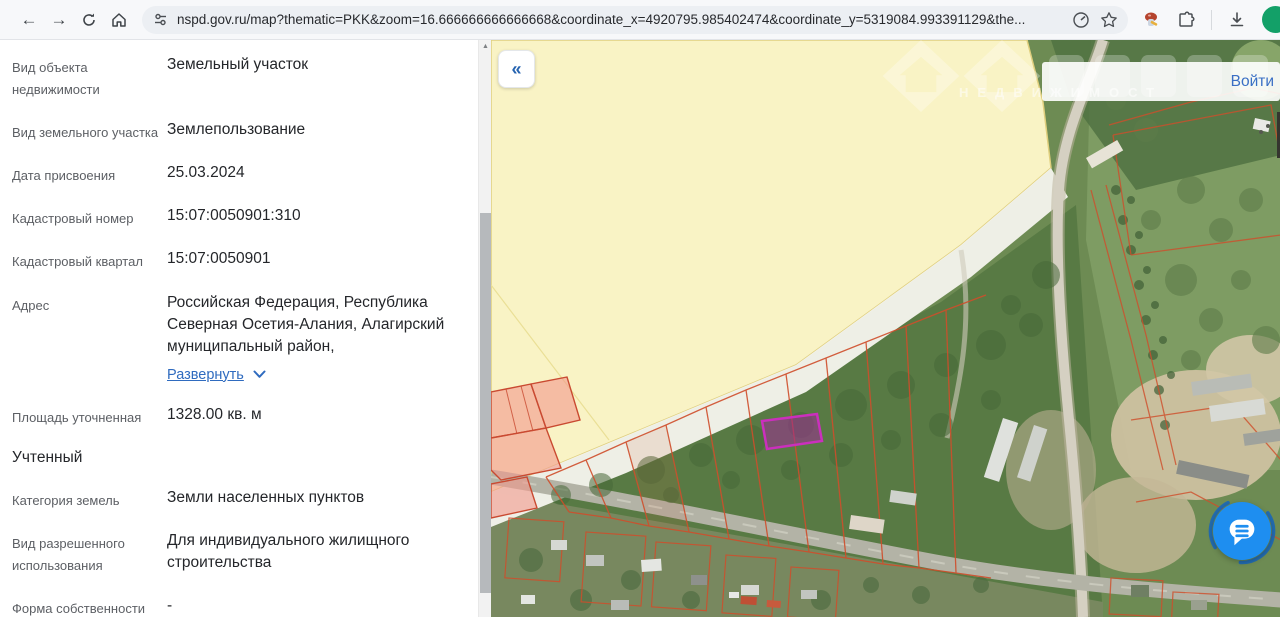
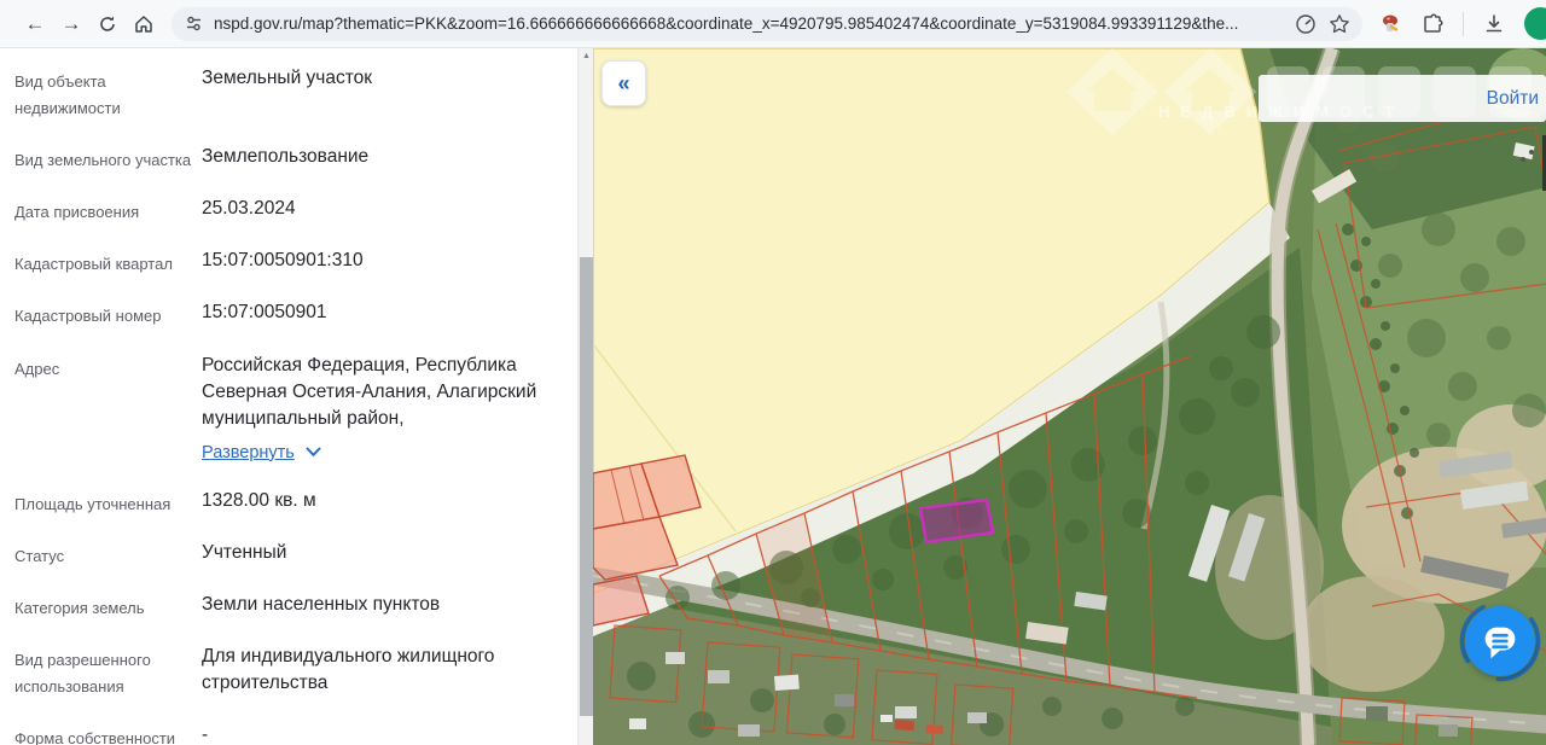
  ←
  →
  nspd.gov.ru/map?thematic=PKK&zoom=16.666666666666668&coordinate_x=4920795.985402474&coordinate_y=5319084.993391129&the...
  Вид объекта недвижимости
  Земельный участок
  Вид земельного участка
  Землепользование
  Дата присвоения
  25.03.2024
- Кадастровый номер
+ Кадастровый квартал
  15:07:0050901:310
- Кадастровый квартал
+ Кадастровый номер
  15:07:0050901
  Адрес
  Российская Федерация, Республика Северная Осетия-Алания, Алагирский муниципальный район,
  Развернуть
  Площадь уточненная
  1328.00 кв. м
+ Статус
  Учтенный
  Категория земель
  Земли населенных пунктов
  Вид разрешенного использования
  Для индивидуального жилищного строительства
  Форма собственности
  -
  «
  Войти
